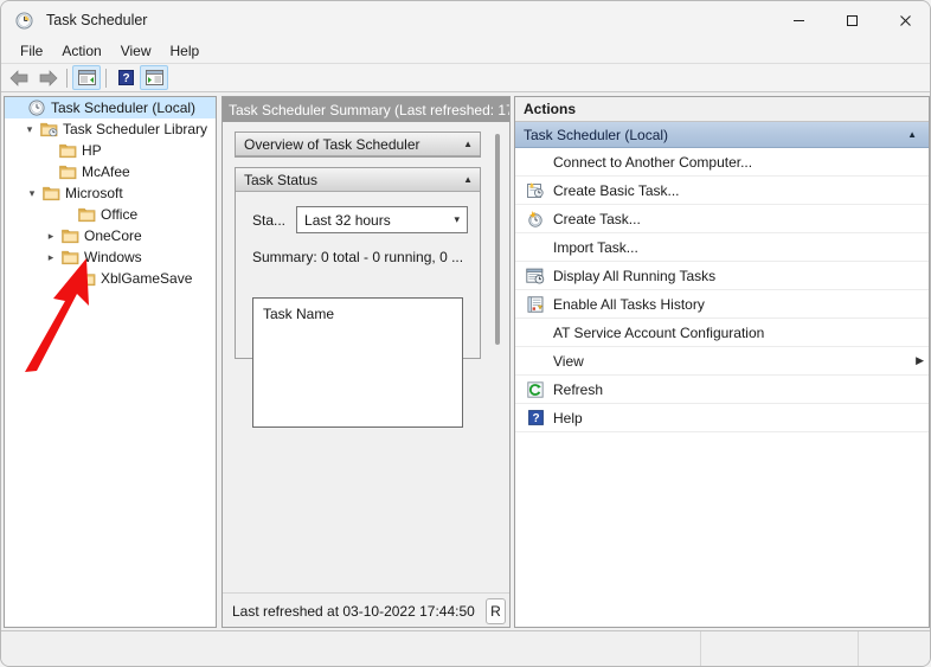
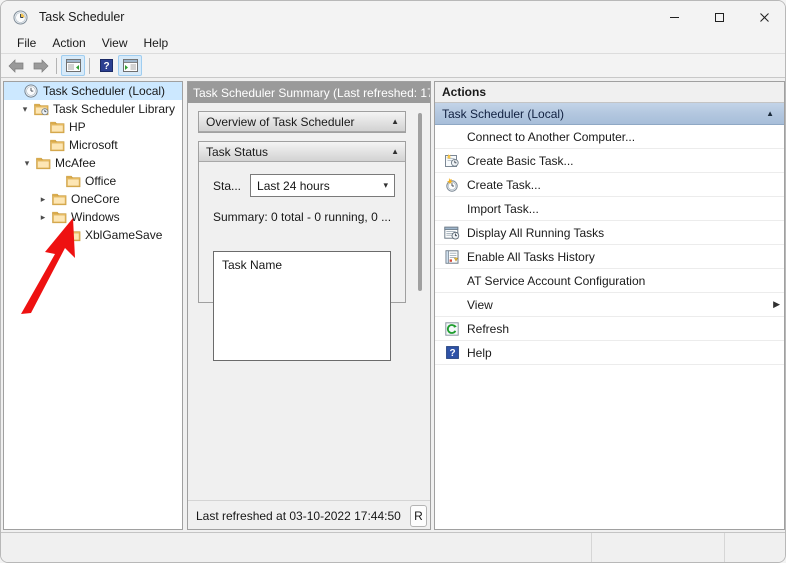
  Task Scheduler
  File
  Action
  View
  Help
  ?
  Task Scheduler (Local)
  ▾
  Task Scheduler Library
  HP
- McAfee
+ Microsoft
  ▾
- Microsoft
+ McAfee
  Office
  ▸
  OneCore
  ▸
  Windows
  ▸
  XblGameSave
  Task Scheduler Summary (Last refreshed: 1
  Overview of Task Scheduler
  ▲
  Task Status
  ▲
  Sta...
- Last 32 hours
+ Last 24 hours
  ▾
  Summary: 0 total - 0 running, 0 ...
  Task Name
  Last refreshed at 03-10-2022 17:44:50
  R
  Actions
  Task Scheduler (Local)
  ▲
  Connect to Another Computer...
  Create Basic Task...
  Create Task...
  Import Task...
  Display All Running Tasks
  Enable All Tasks History
  AT Service Account Configuration
  View
  ▶
  Refresh
  ?
  Help
